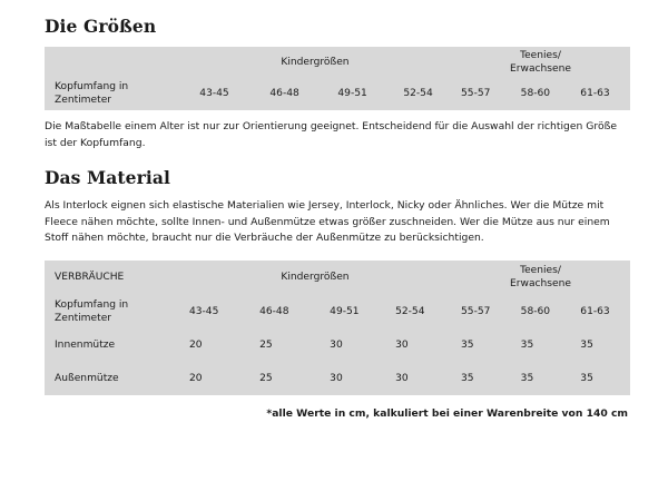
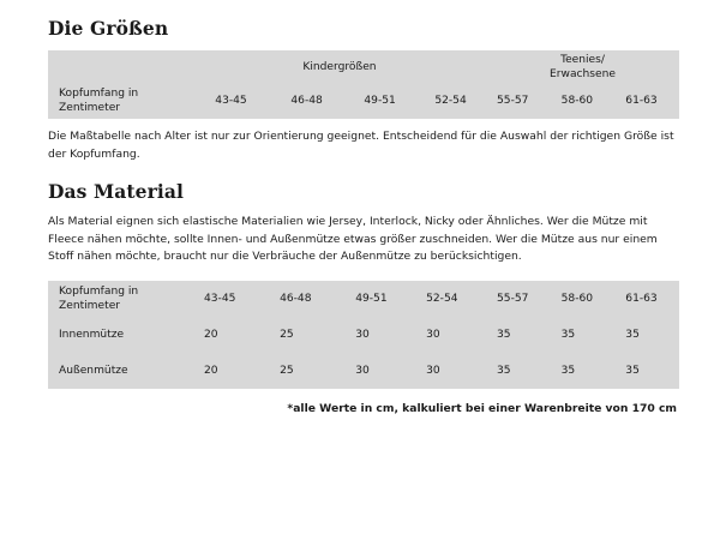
  Die Größen
  	Kindergrößen	Teenies/ Erwachsene
  Kopfumfang in Zentimeter	43-45	46-48	49-51	52-54	55-57	58-60	61-63
- Die Maßtabelle einem Alter ist nur zur Orientierung geeignet. Entscheidend für die Auswahl der richtigen Größe ist der Kopfumfang.
+ Die Maßtabelle nach Alter ist nur zur Orientierung geeignet. Entscheidend für die Auswahl der richtigen Größe ist der Kopfumfang.
  Das Material
- Als Interlock eignen sich elastische Materialien wie Jersey, Interlock, Nicky oder Ähnliches. Wer die Mütze mit Fleece nähen möchte, sollte Innen- und Außenmütze etwas größer zuschneiden. Wer die Mütze aus nur einem Stoff nähen möchte, braucht nur die Verbräuche der Außenmütze zu berücksichtigen.
+ Als Material eignen sich elastische Materialien wie Jersey, Interlock, Nicky oder Ähnliches. Wer die Mütze mit Fleece nähen möchte, sollte Innen- und Außenmütze etwas größer zuschneiden. Wer die Mütze aus nur einem Stoff nähen möchte, braucht nur die Verbräuche der Außenmütze zu berücksichtigen.
- VERBRÄUCHE	Kindergrößen	Teenies/ Erwachsene
  Kopfumfang in Zentimeter	43-45	46-48	49-51	52-54	55-57	58-60	61-63
  Innenmütze	20	25	30	30	35	35	35
  Außenmütze	20	25	30	30	35	35	35
- *alle Werte in cm, kalkuliert bei einer Warenbreite von 140 cm
+ *alle Werte in cm, kalkuliert bei einer Warenbreite von 170 cm
